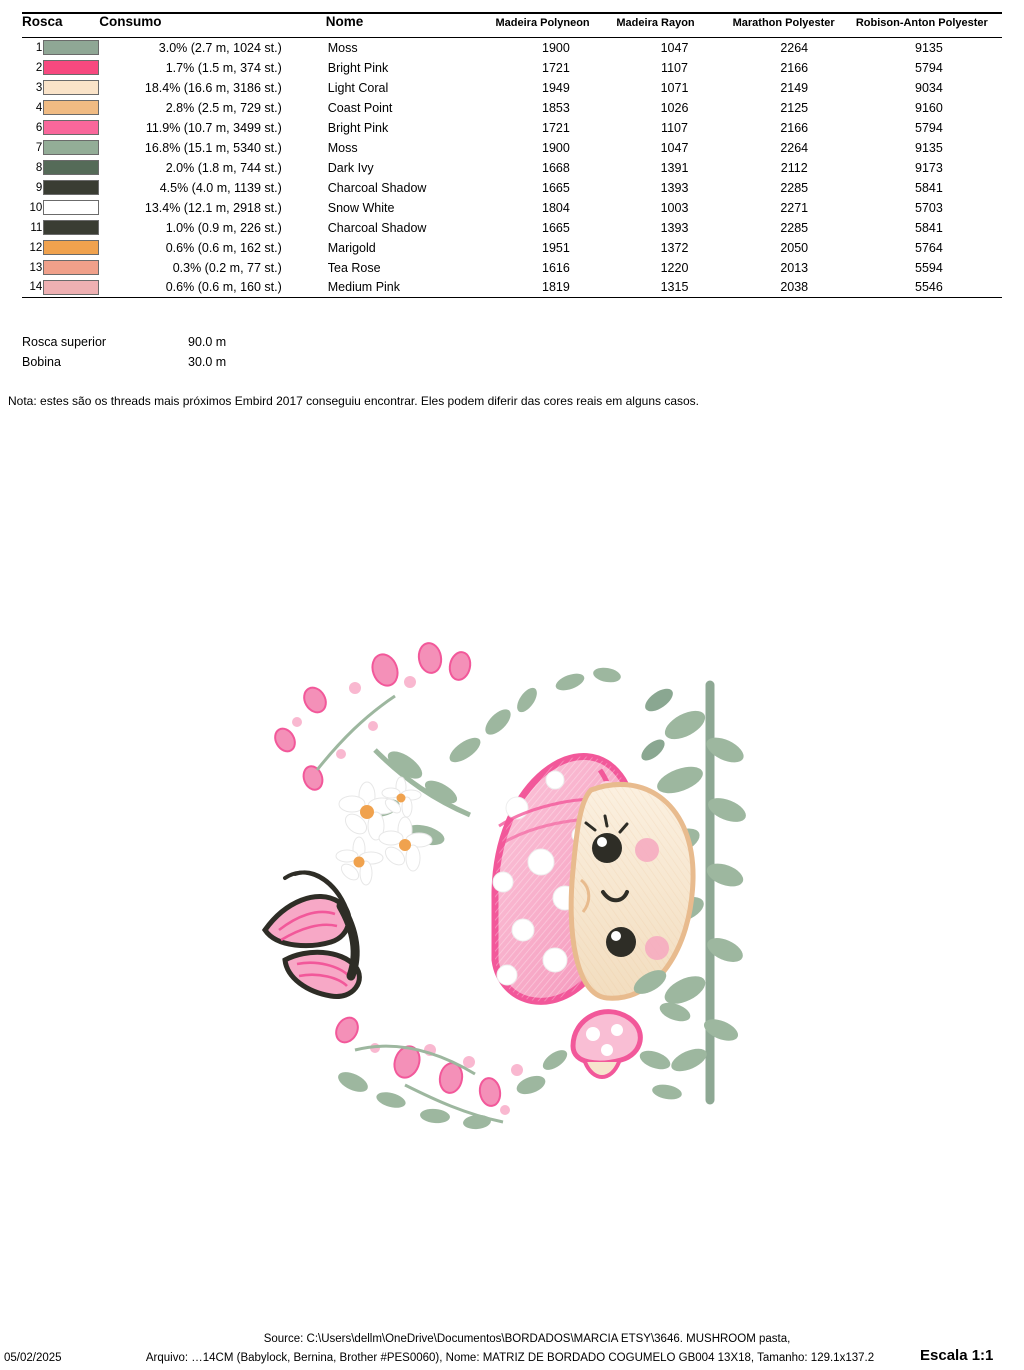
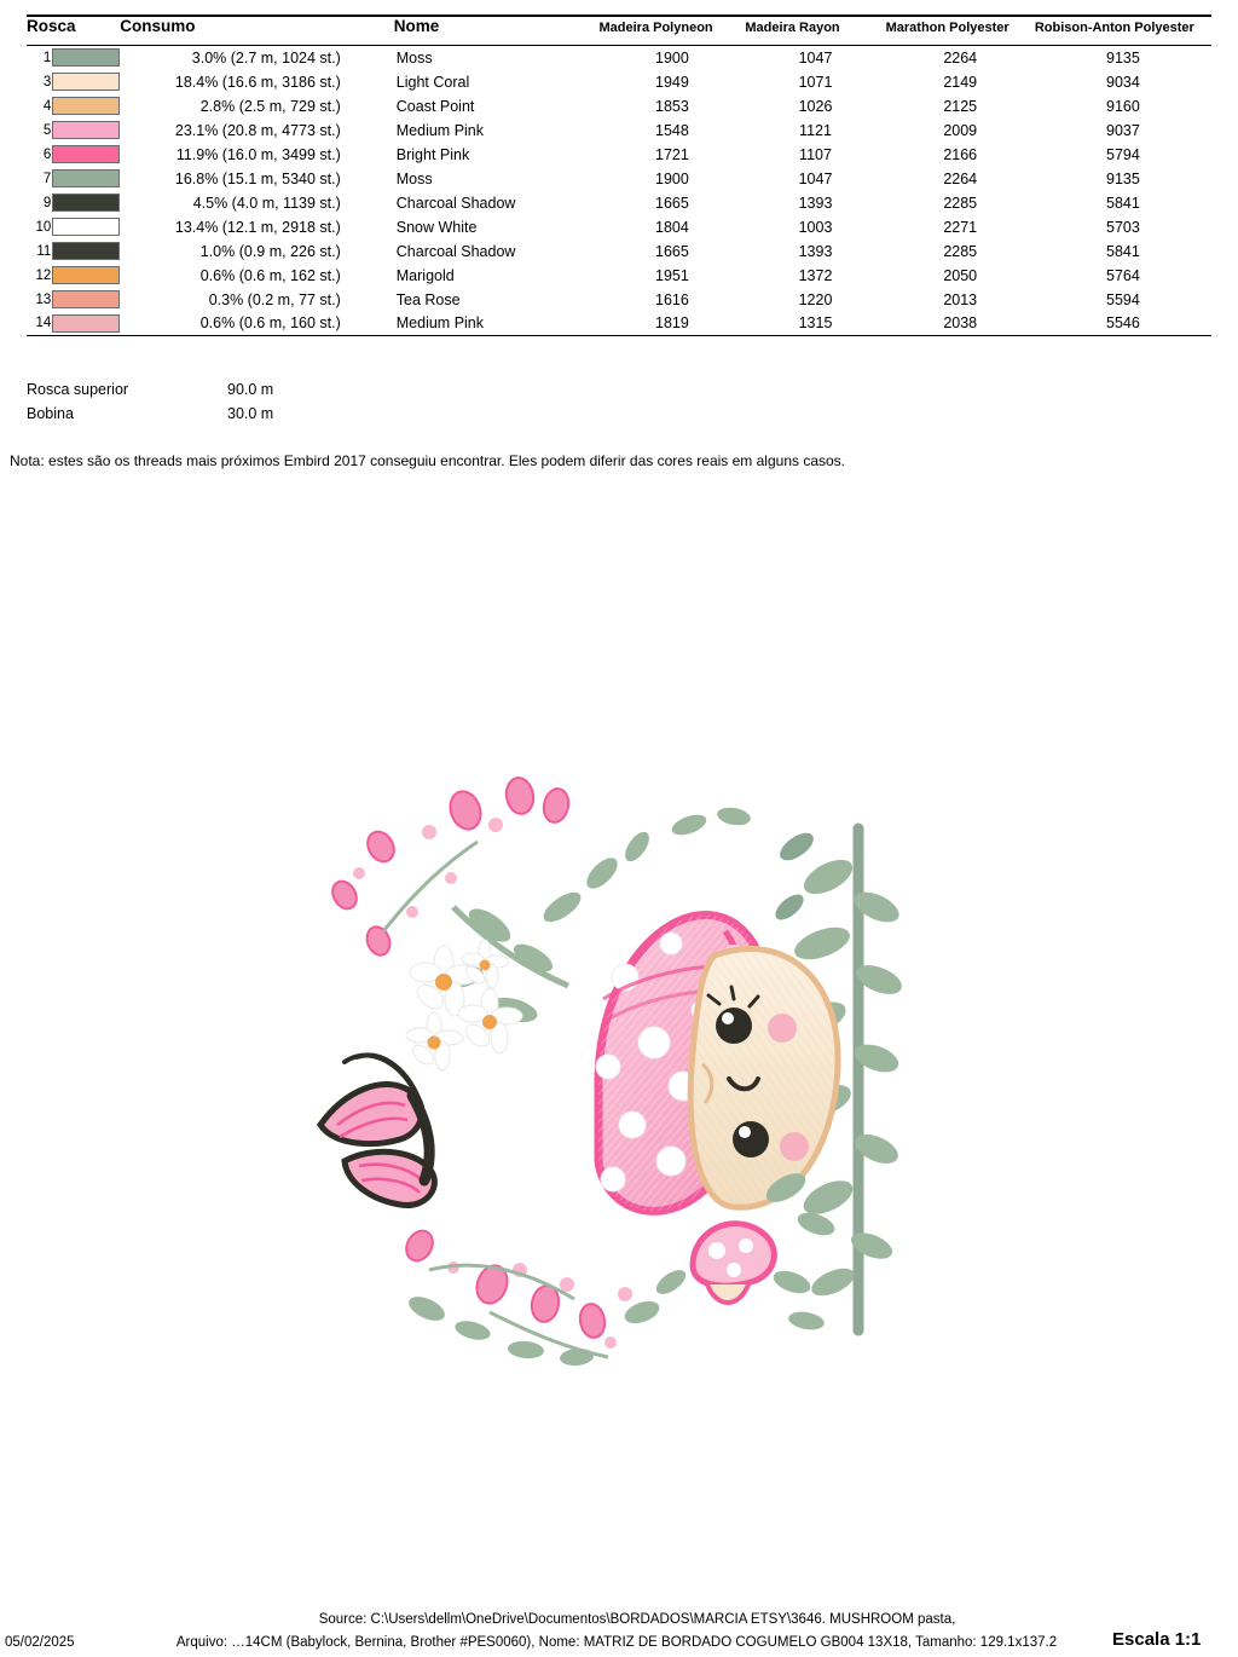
  Rosca	Consumo	Nome	Madeira Polyneon	Madeira Rayon	Marathon Polyester	Robison-Anton Polyester
  1		3.0% (2.7 m, 1024 st.)	Moss	1900	1047	2264	9135
- 2		1.7% (1.5 m, 374 st.)	Bright Pink	1721	1107	2166	5794
  3		18.4% (16.6 m, 3186 st.)	Light Coral	1949	1071	2149	9034
  4		2.8% (2.5 m, 729 st.)	Coast Point	1853	1026	2125	9160
+ 5		23.1% (20.8 m, 4773 st.)	Medium Pink	1548	1121	2009	9037
- 6		11.9% (10.7 m, 3499 st.)	Bright Pink	1721	1107	2166	5794
+ 6		11.9% (16.0 m, 3499 st.)	Bright Pink	1721	1107	2166	5794
  7		16.8% (15.1 m, 5340 st.)	Moss	1900	1047	2264	9135
- 8		2.0% (1.8 m, 744 st.)	Dark Ivy	1668	1391	2112	9173
  9		4.5% (4.0 m, 1139 st.)	Charcoal Shadow	1665	1393	2285	5841
  10		13.4% (12.1 m, 2918 st.)	Snow White	1804	1003	2271	5703
  11		1.0% (0.9 m, 226 st.)	Charcoal Shadow	1665	1393	2285	5841
  12		0.6% (0.6 m, 162 st.)	Marigold	1951	1372	2050	5764
  13		0.3% (0.2 m, 77 st.)	Tea Rose	1616	1220	2013	5594
  14		0.6% (0.6 m, 160 st.)	Medium Pink	1819	1315	2038	5546
  Rosca superior
  90.0 m
  Bobina
  30.0 m
  Nota: estes são os threads mais próximos Embird 2017 conseguiu encontrar. Eles podem diferir das cores reais em alguns casos.
  Source: C:\Users\dellm\OneDrive\Documentos\BORDADOS\MARCIA ETSY\3646. MUSHROOM pasta,
  05/02/2025
  Arquivo: …14CM (Babylock, Bernina, Brother #PES0060), Nome: MATRIZ DE BORDADO COGUMELO GB004 13X18, Tamanho: 129.1x137.2
  Escala 1:1
